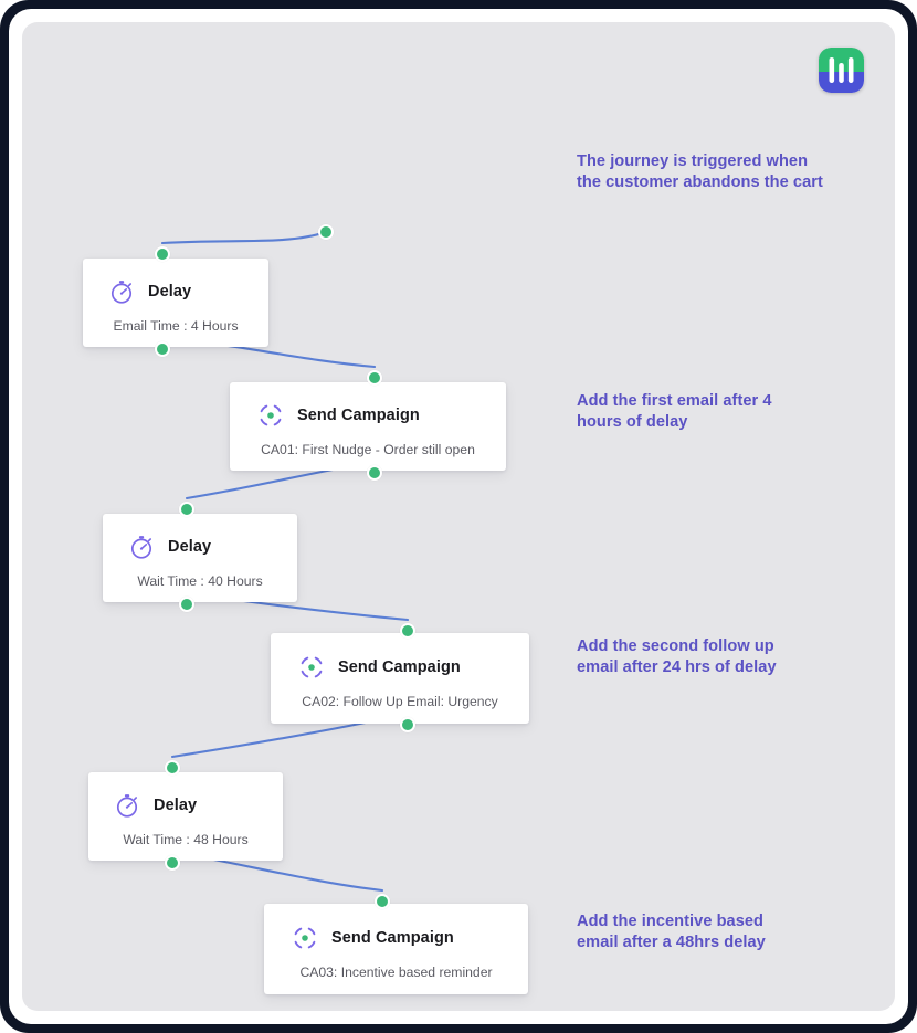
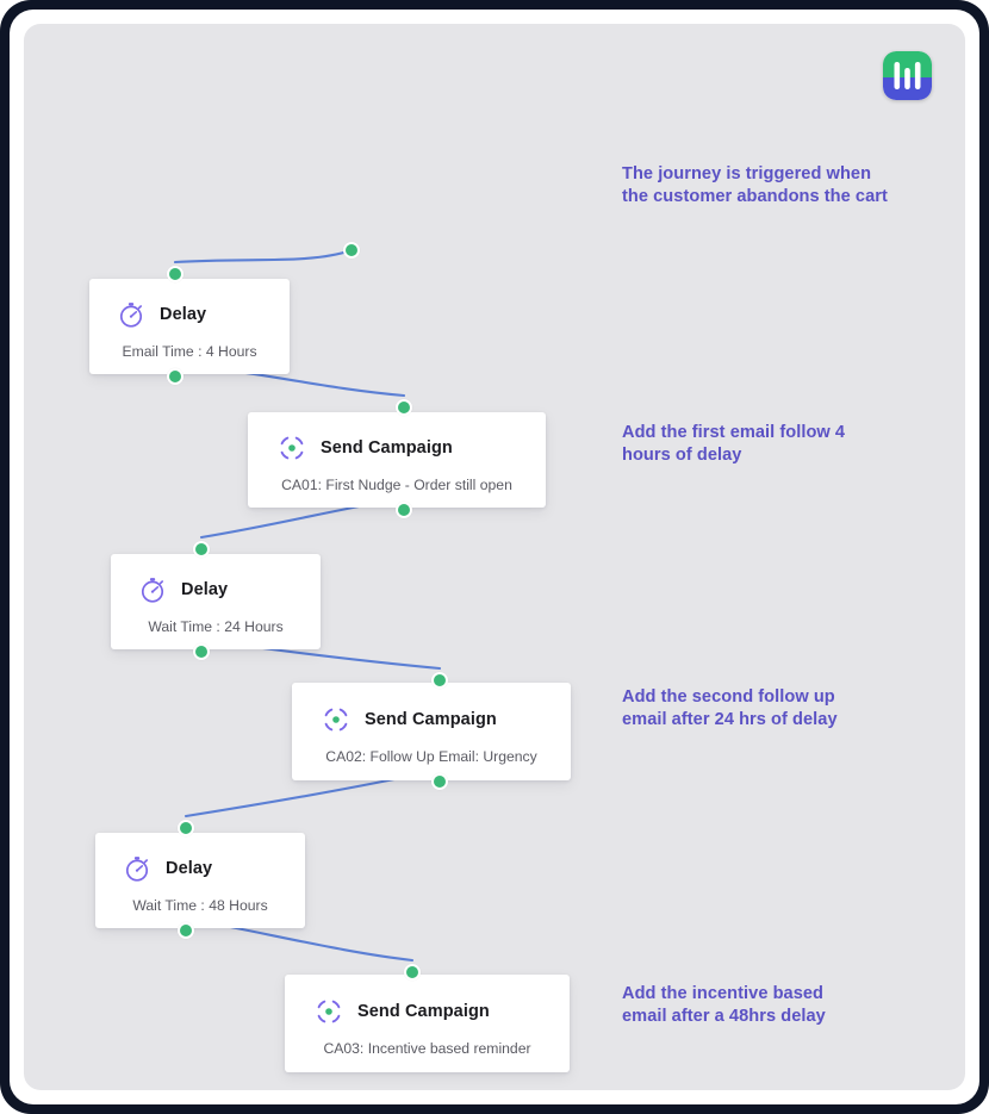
  Delay
  Email Time : 4 Hours
  Send Campaign
  CA01: First Nudge - Order still open
  Delay
- Wait Time : 40 Hours
+ Wait Time : 24 Hours
  Send Campaign
  CA02: Follow Up Email: Urgency
  Delay
  Wait Time : 48 Hours
  Send Campaign
  CA03: Incentive based reminder
  The journey is triggered when
  the customer abandons the cart
- Add the first email after 4
+ Add the first email follow 4
  hours of delay
  Add the second follow up
  email after 24 hrs of delay
  Add the incentive based
  email after a 48hrs delay
